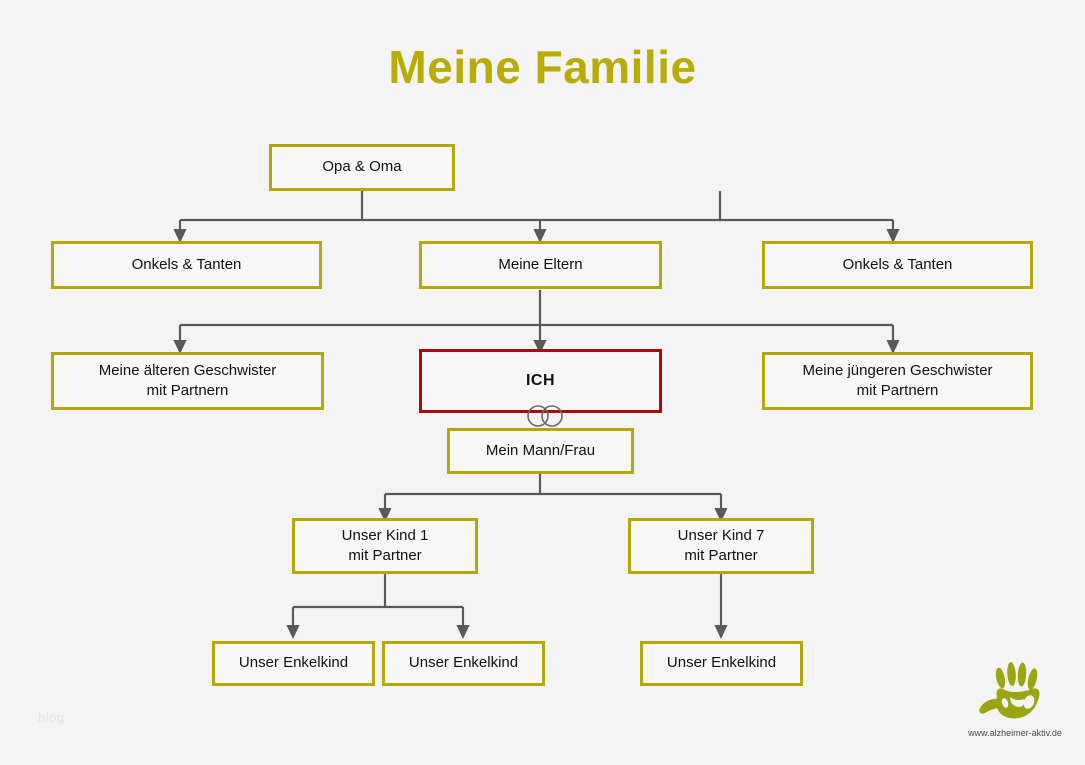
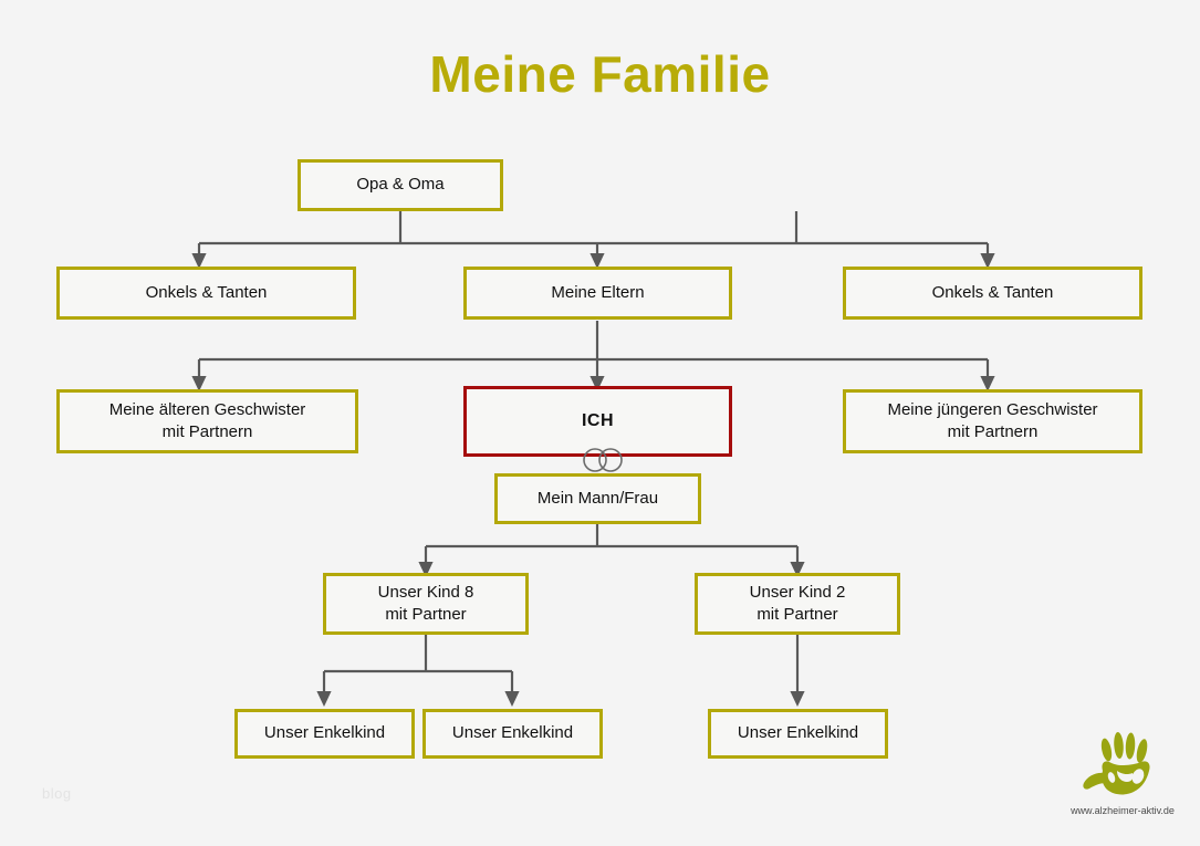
  Meine Familie
  Opa & Oma
  Onkels & Tanten
  Meine Eltern
  Onkels & Tanten
  Meine älteren Geschwister
  mit Partnern
  ICH
  Meine jüngeren Geschwister
  mit Partnern
  Mein Mann/Frau
- Unser Kind 1
+ Unser Kind 8
  mit Partner
- Unser Kind 7
+ Unser Kind 2
  mit Partner
  Unser Enkelkind
  Unser Enkelkind
  Unser Enkelkind
  www.alzheimer-aktiv.de
